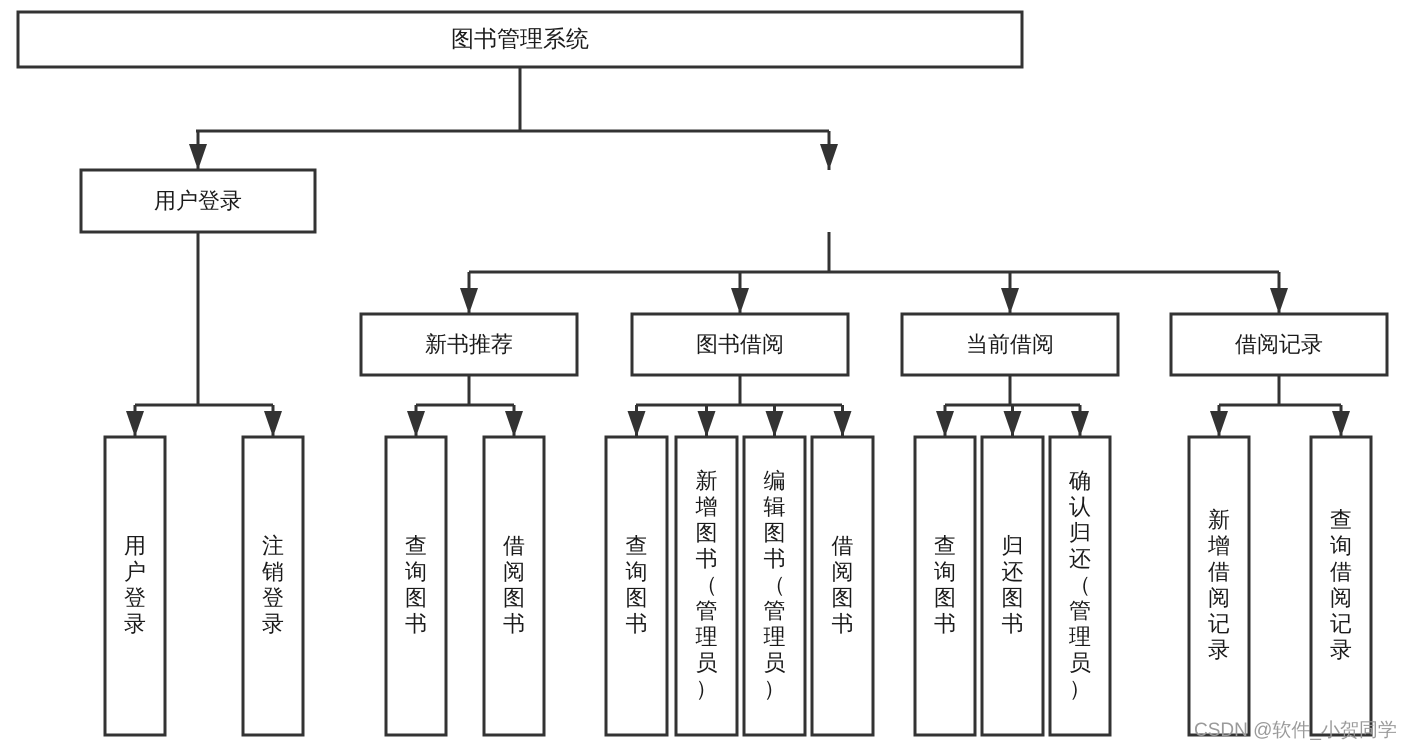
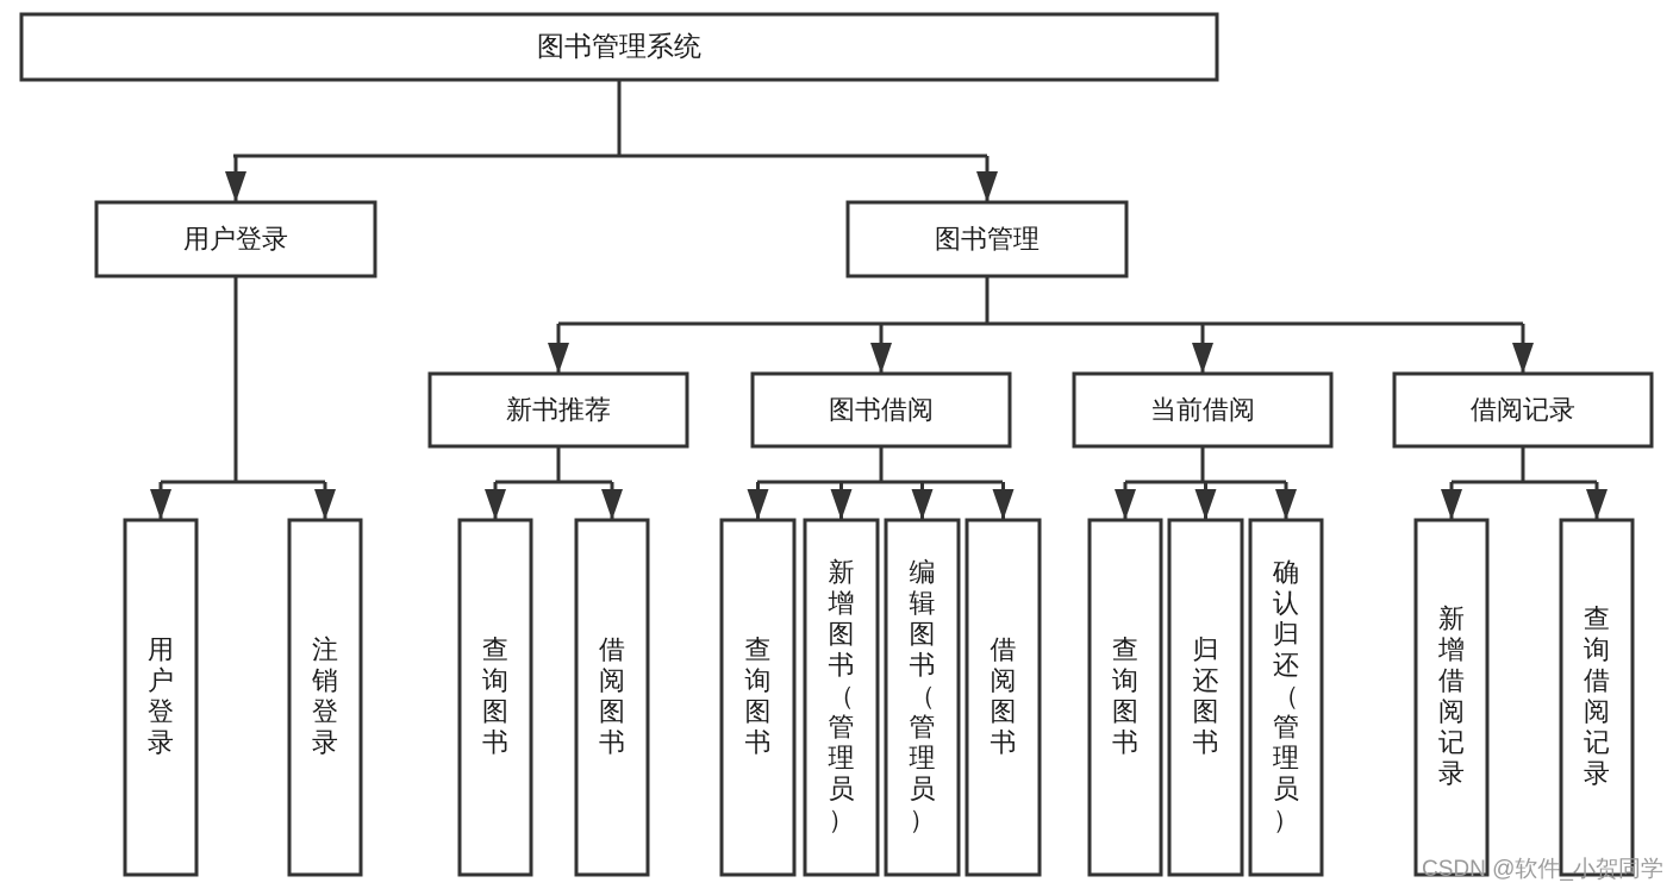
  图书管理系统
  用户登录
+ 图书管理
  新书推荐
  图书借阅
  当前借阅
  借阅记录
  用户登录
  注销登录
  查询图书
  借阅图书
  查询图书
  新增图书（管理员）
  编辑图书（管理员）
  借阅图书
  查询图书
  归还图书
  确认归还（管理员）
  新增借阅记录
  查询借阅记录
  CSDN @软件_小贺同学
